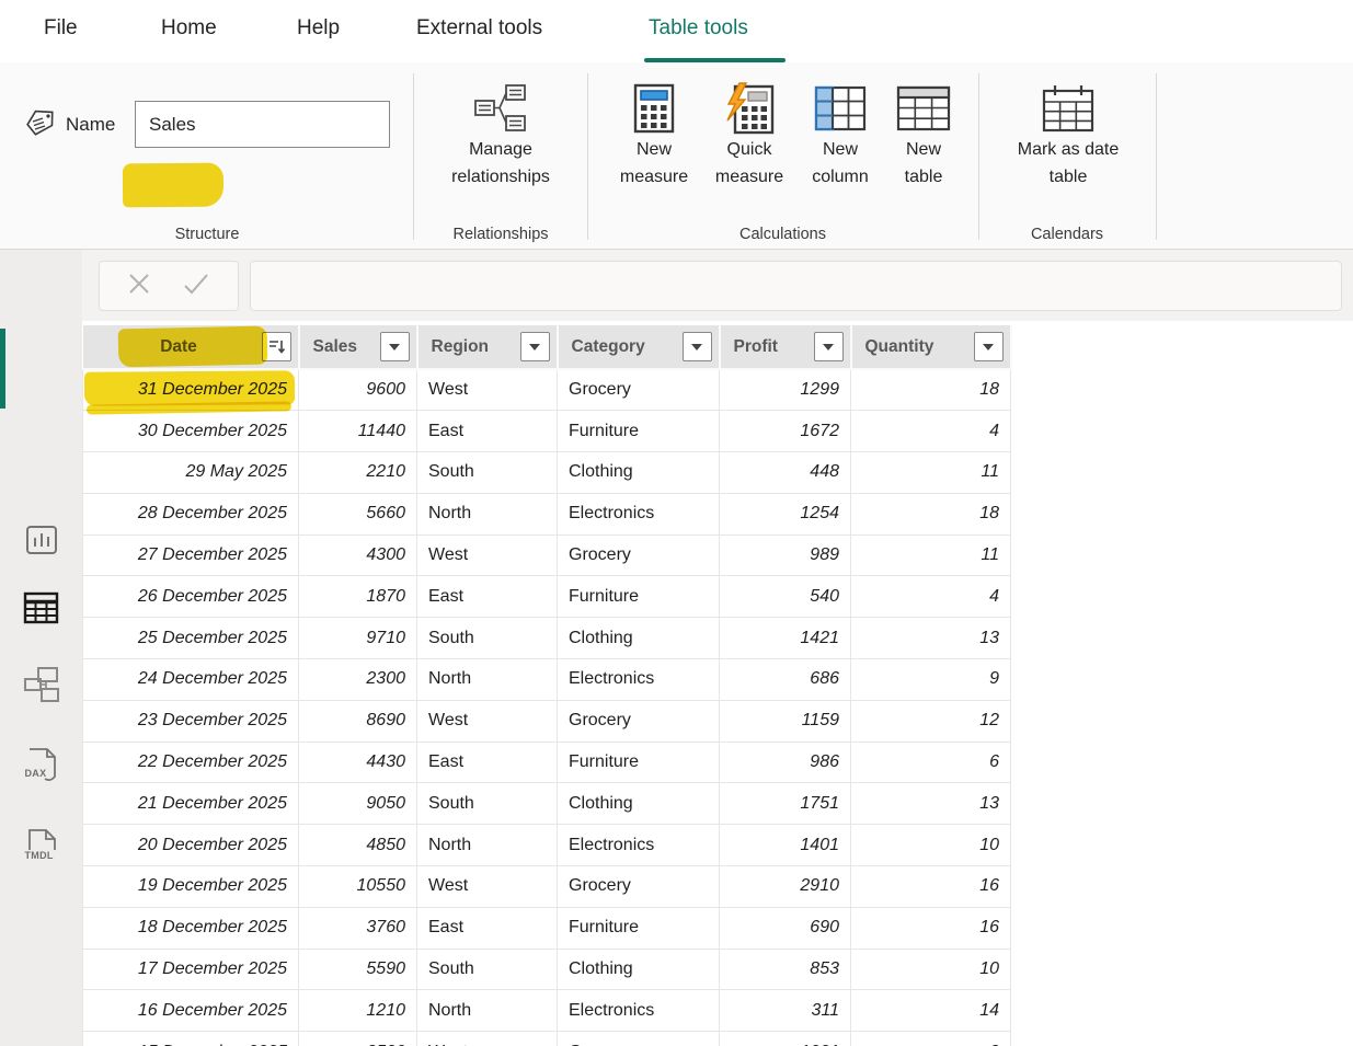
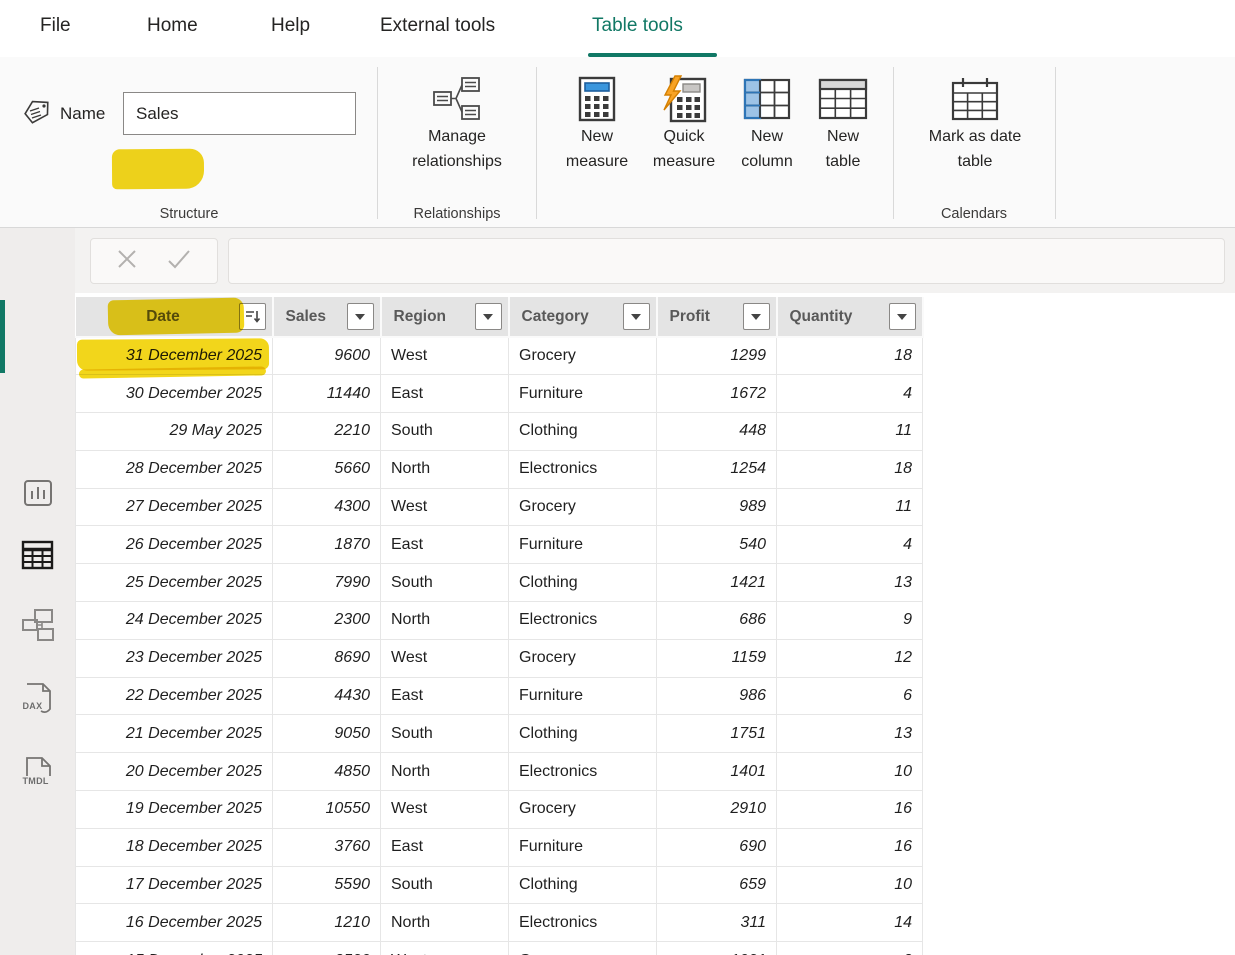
  File
  Home
  Help
  External tools
  Table tools
  Name
  Sales
  Structure
  Manage
  relationships
  Relationships
  New
  measure
  Quick
  measure
  New
  column
  New
  table
- Calculations
  Mark as date
  table
  Calendars
  DAX
  TMDL
  	Sales	Region	Category	Profit	Quantity
  30 December 2025	11440	East	Furniture	1672	4
  29 May 2025	2210	South	Clothing	448	11
  28 December 2025	5660	North	Electronics	1254	18
  27 December 2025	4300	West	Grocery	989	11
  26 December 2025	1870	East	Furniture	540	4
- 25 December 2025	9710	South	Clothing	1421	13
+ 25 December 2025	7990	South	Clothing	1421	13
  24 December 2025	2300	North	Electronics	686	9
  23 December 2025	8690	West	Grocery	1159	12
  22 December 2025	4430	East	Furniture	986	6
  21 December 2025	9050	South	Clothing	1751	13
  20 December 2025	4850	North	Electronics	1401	10
  19 December 2025	10550	West	Grocery	2910	16
  18 December 2025	3760	East	Furniture	690	16
- 17 December 2025	5590	South	Clothing	853	10
+ 17 December 2025	5590	South	Clothing	659	10
  16 December 2025	1210	North	Electronics	311	14
